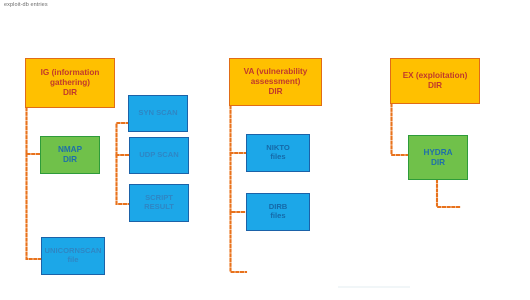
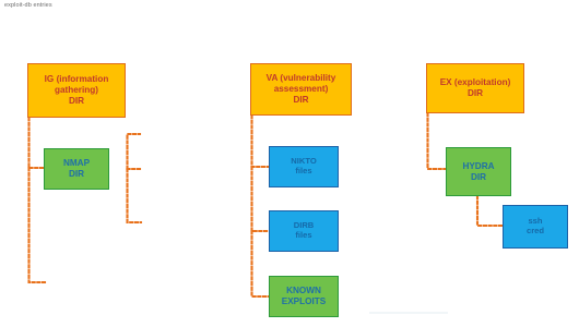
  IG (information
  gathering)
  DIR
  NMAP
  DIR
- SYN SCAN
- UDP SCAN
- SCRIPT
- RESULT
- UNICORNSCAN
- file
  VA (vulnerability
  assessment)
  DIR
  NIKTO
  files
  DIRB
  files
+ KNOWN
+ EXPLOITS
  EX (exploitation)
  DIR
  HYDRA
  DIR
+ ssh
+ cred
